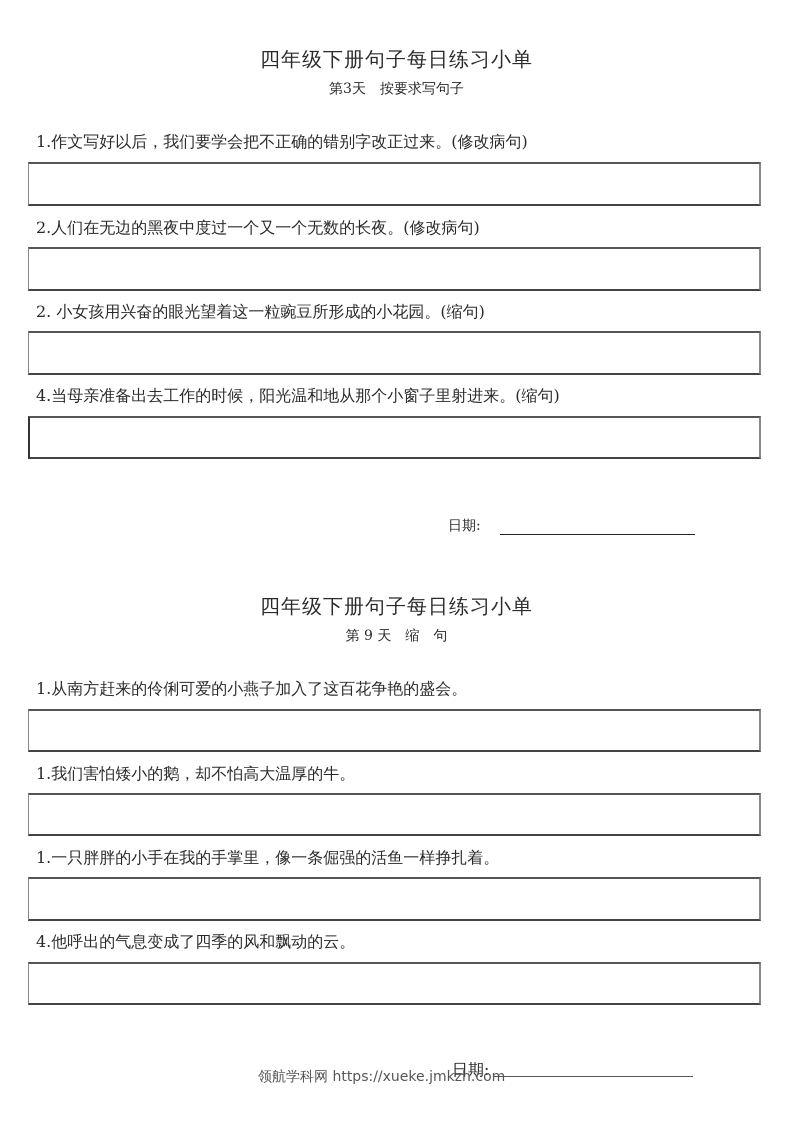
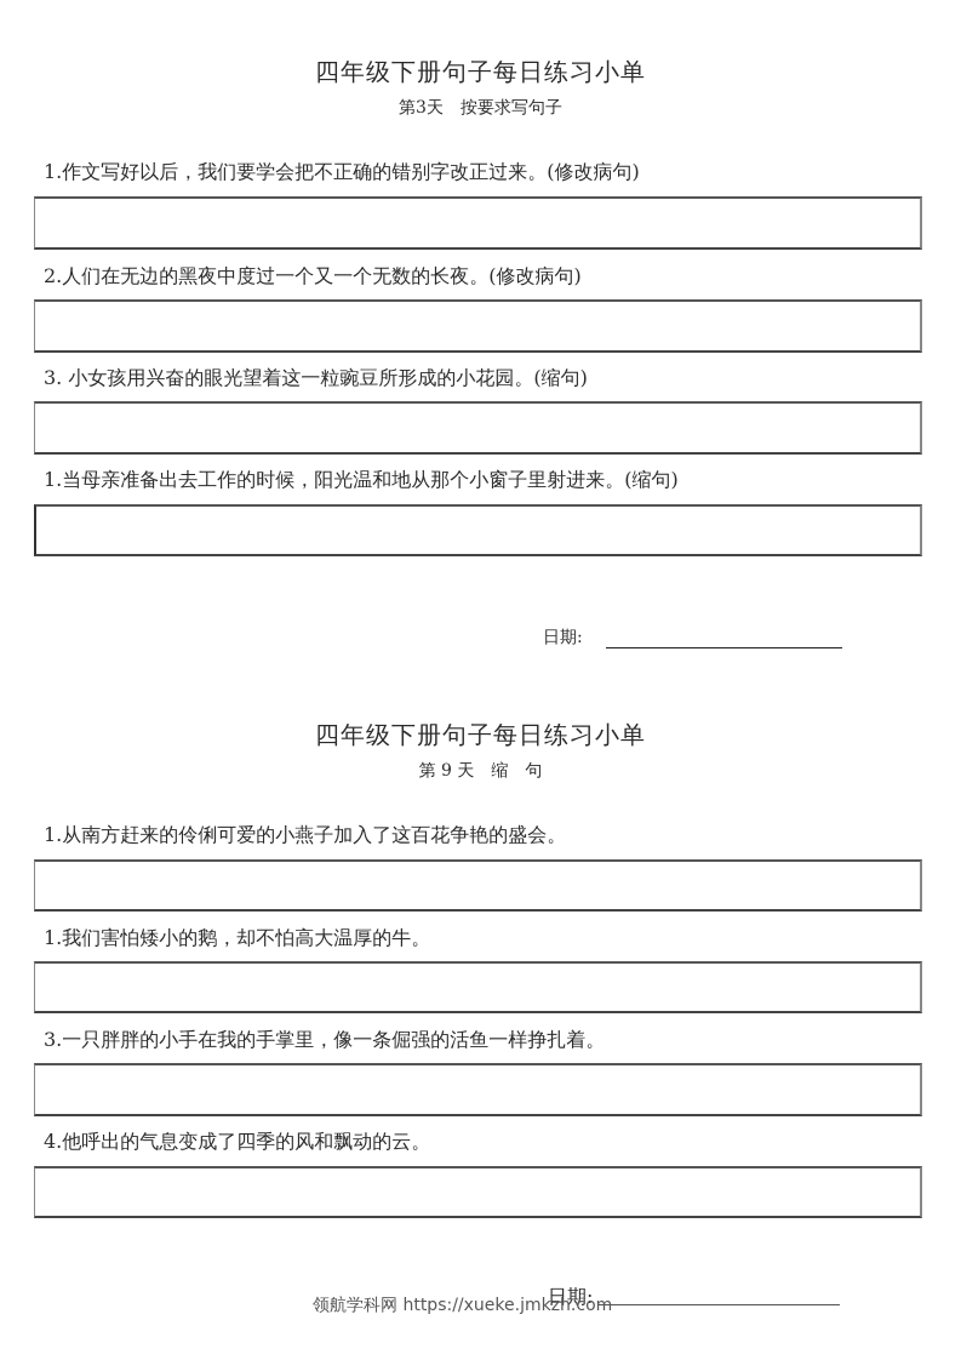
  四年级下册句子每日练习小单
  第3天 按要求写句子
  1.作文写好以后，我们要学会把不正确的错别字改正过来。(修改病句)
  2.人们在无边的黑夜中度过一个又一个无数的长夜。(修改病句)
- 2. 小女孩用兴奋的眼光望着这一粒豌豆所形成的小花园。(缩句)
+ 3. 小女孩用兴奋的眼光望着这一粒豌豆所形成的小花园。(缩句)
- 4.当母亲准备出去工作的时候，阳光温和地从那个小窗子里射进来。(缩句)
+ 1.当母亲准备出去工作的时候，阳光温和地从那个小窗子里射进来。(缩句)
  日期:
  四年级下册句子每日练习小单
  第 9 天 缩 句
  1.从南方赶来的伶俐可爱的小燕子加入了这百花争艳的盛会。
  1.我们害怕矮小的鹅，却不怕高大温厚的牛。
- 1.一只胖胖的小手在我的手掌里，像一条倔强的活鱼一样挣扎着。
+ 3.一只胖胖的小手在我的手掌里，像一条倔强的活鱼一样挣扎着。
  4.他呼出的气息变成了四季的风和飘动的云。
  日期:
  领航学科网 https://xueke.jmkzh.com
